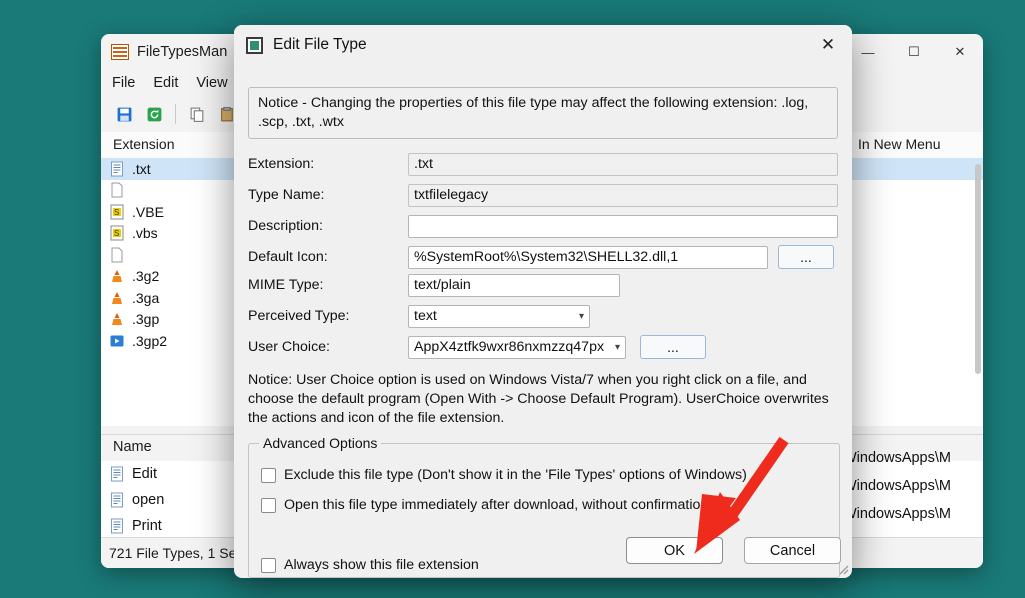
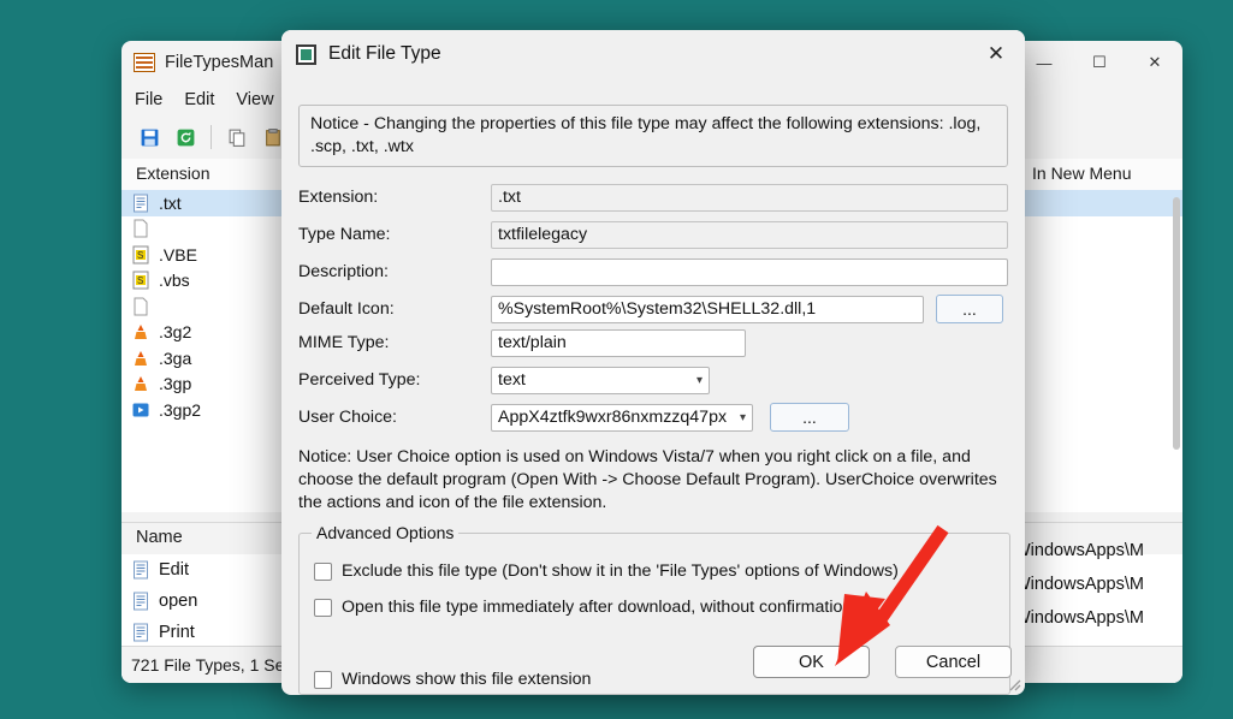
  FileTypesMan
  —
  ☐
  ✕
  File
  Edit
  View
  Extension
  In New Menu
  .txt
  S
  .VBE
  S
  .vbs
  .3g2
  .3ga
  .3gp
  .3gp2
  Name
  Edit
  open
  Print
  indowsApps\M
  indowsApps\M
  indowsApps\M
  721 File Types, 1 Se
  Edit File Type
  ✕
- Notice - Changing the properties of this file type may affect the following extension: .log, .scp, .txt, .wtx
+ Notice - Changing the properties of this file type may affect the following extensions: .log, .scp, .txt, .wtx
  Extension:
  .txt
  Type Name:
  txtfilelegacy
  Description:
  Default Icon:
  %SystemRoot%\System32\SHELL32.dll,1
  ...
  MIME Type:
  text/plain
  Perceived Type:
  text
  ▾
  User Choice:
  AppX4ztfk9wxr86nxmzzq47px
  ▾
  ...
  Notice: User Choice option is used on Windows Vista/7 when you right click on a file, and choose the default program (Open With -> Choose Default Program). UserChoice overwrites the actions and icon of the file extension.
  Advanced Options
  Exclude this file type (Don't show it in the 'File Types' options of Windows)
  Open this file type immediately after download, without confirmatio
- Always show this file extension
+ Windows show this file extension
  OK
  Cancel
